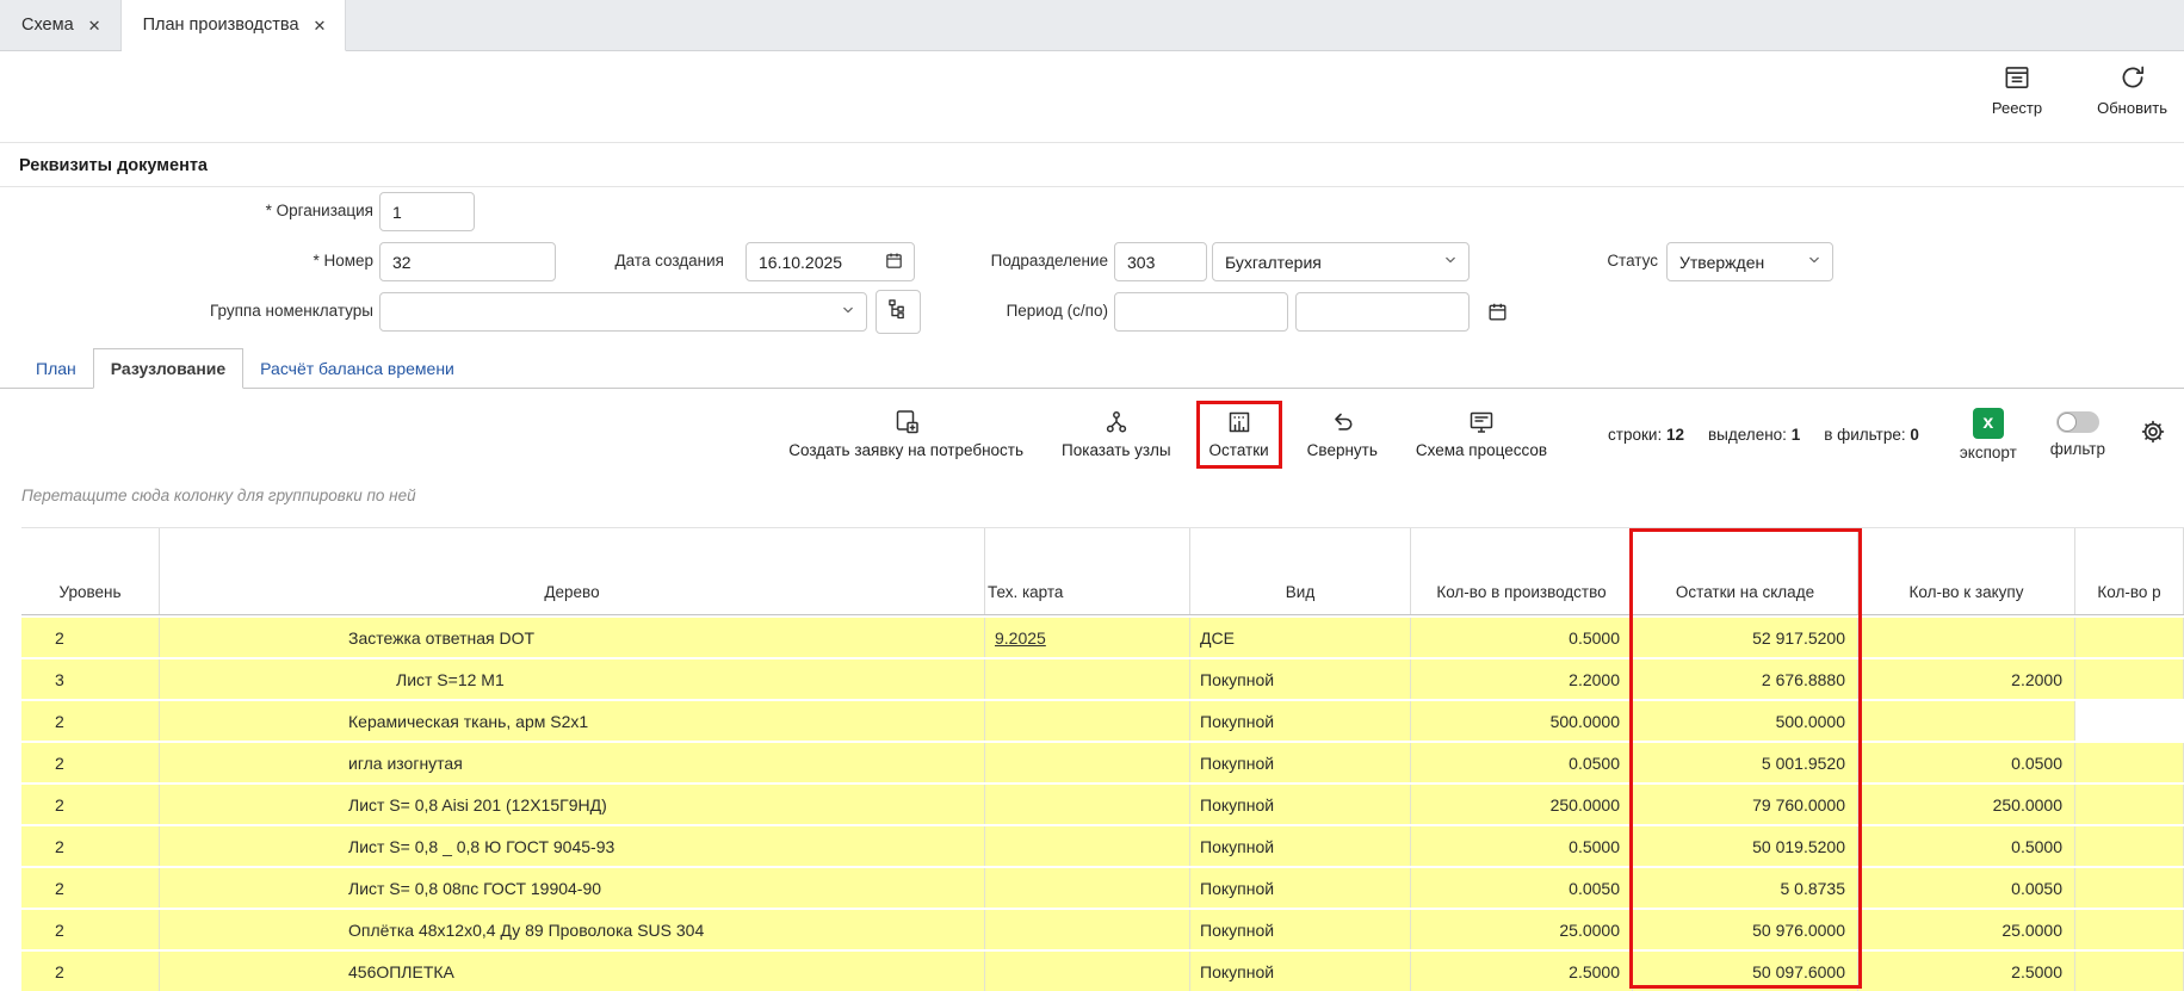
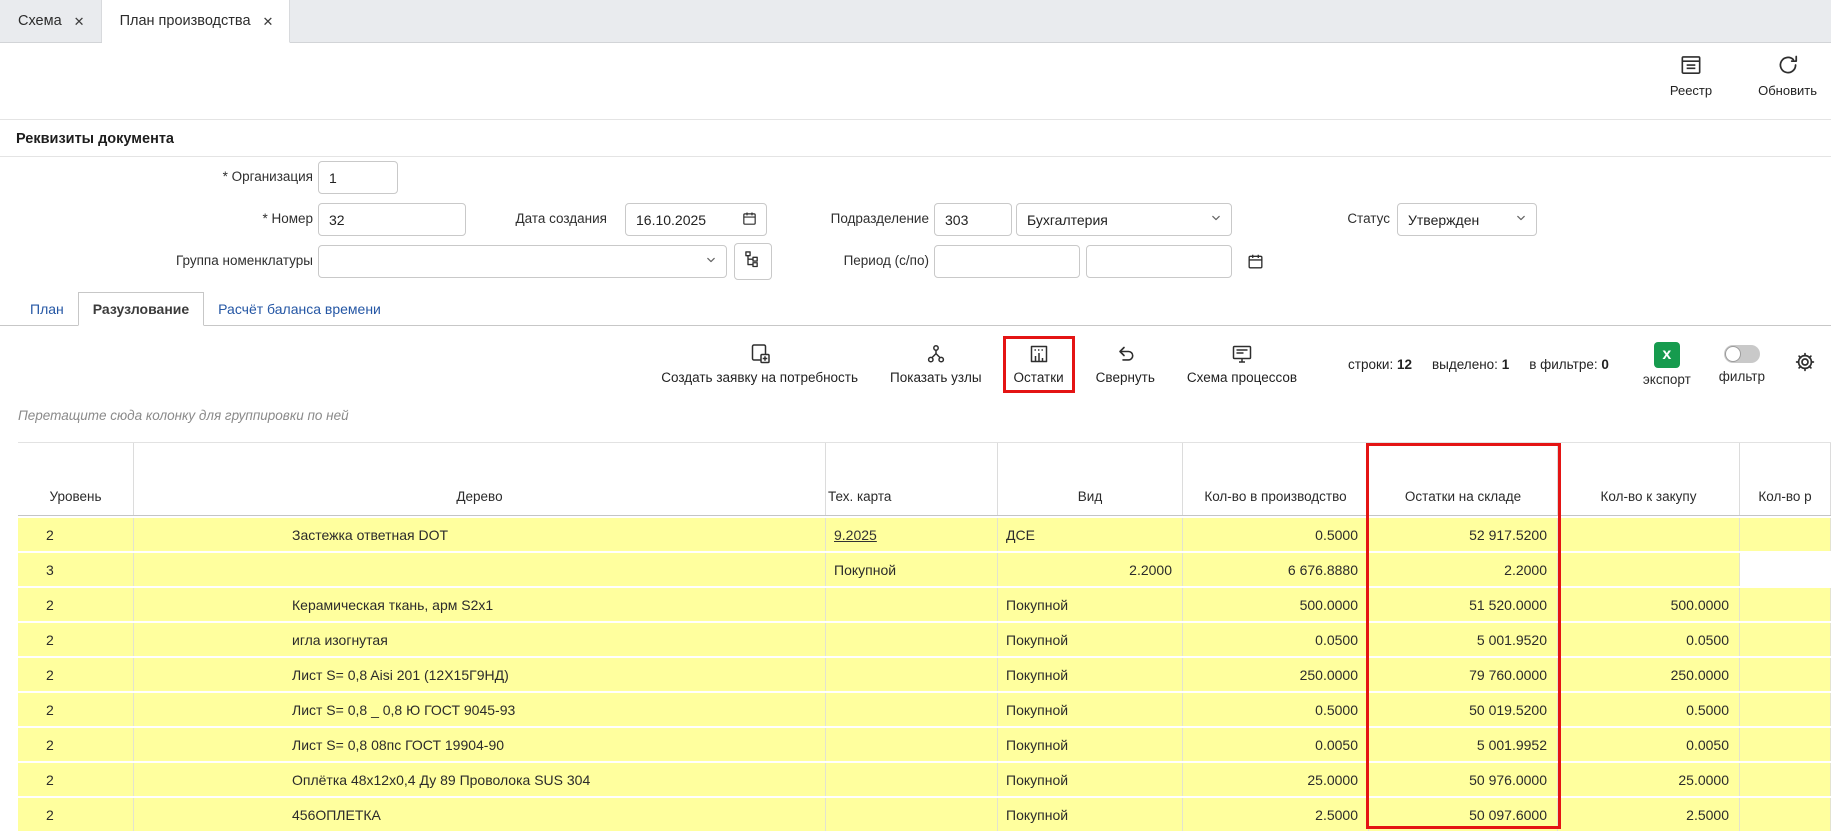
  Схема
  ✕
  План производства
  ✕
  Реестр
  Обновить
  Реквизиты документа
  * Организация
  1
  * Номер
  32
  Дата создания
  16.10.2025
  Подразделение
  303
  Бухгалтерия
  Статус
  Утвержден
  Группа номенклатуры
  Период (с/по)
  План
  Разузлование
  Расчёт баланса времени
  Создать заявку на потребность
  Показать узлы
  Остатки
  Свернуть
  Схема процессов
  строки: 12
  выделено: 1
  в фильтре: 0
  x
  экспорт
  фильтр
  Перетащите сюда колонку для группировки по ней
  Уровень
  Дерево
  Тех. карта
  Вид
  Кол-во в производство
  Остатки на складе
  Кол-во к закупу
  Кол-во р
  2
  Застежка ответная DOT
  9.2025
  ДСЕ
  0.5000
  52 917.5200
  3
- Лист S=12 М1
  Покупной
  2.2000
- 2 676.8880
+ 6 676.8880
  2.2000
  2
  Керамическая ткань, арм S2x1
  Покупной
  500.0000
+ 51 520.0000
  500.0000
  2
  игла изогнутая
  Покупной
  0.0500
  5 001.9520
  0.0500
  2
  Лист S= 0,8 Aisi 201 (12Х15Г9НД)
  Покупной
  250.0000
  79 760.0000
  250.0000
  2
  Лист S= 0,8 _ 0,8 Ю ГОСТ 9045-93
  Покупной
  0.5000
  50 019.5200
  0.5000
  2
  Лист S= 0,8 08пс ГОСТ 19904-90
  Покупной
  0.0050
- 5 0.8735
+ 5 001.9952
  0.0050
  2
  Оплётка 48x12x0,4 Ду 89 Проволока SUS 304
  Покупной
  25.0000
  50 976.0000
  25.0000
  2
  456ОПЛЕТКА
  Покупной
  2.5000
  50 097.6000
  2.5000
